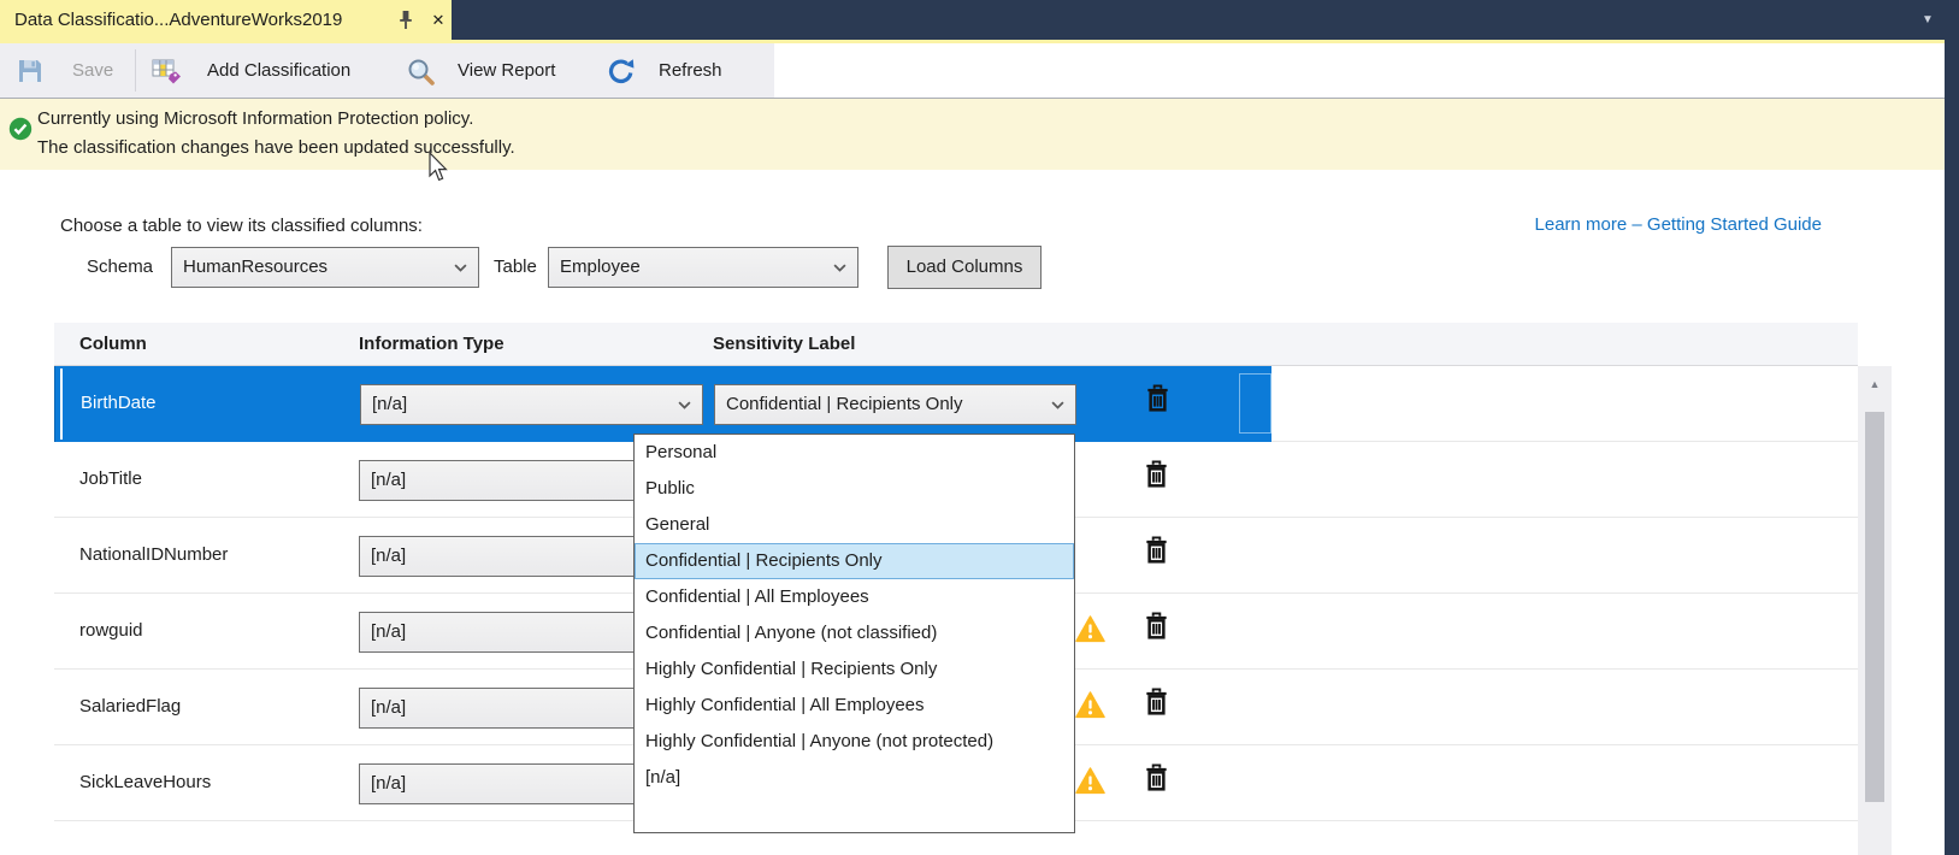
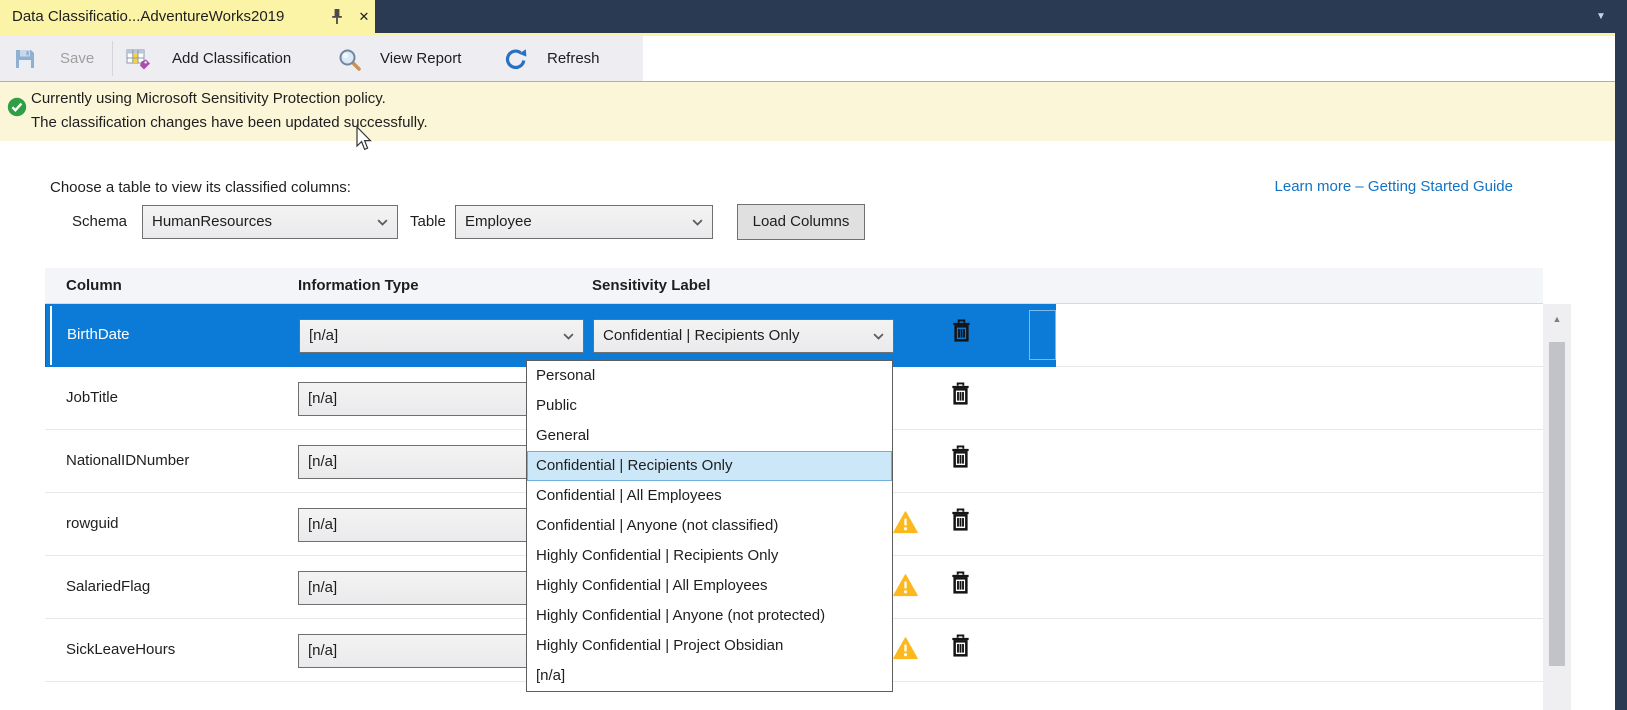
  Data Classificatio...AdventureWorks2019
  ✕
  ▼
  Save
  Add Classification
  View Report
  Refresh
- Currently using Microsoft Information Protection policy.
+ Currently using Microsoft Sensitivity Protection policy.
  The classification changes have been updated successfully.
  Choose a table to view its classified columns:
  Schema
  HumanResources
  Table
  Employee
  Load Columns
  Learn more – Getting Started Guide
  Column
  Information Type
  Sensitivity Label
  BirthDate
  [n/a]
  Confidential | Recipients Only
  JobTitle
  [n/a]
  NationalIDNumber
  [n/a]
  rowguid
  [n/a]
  SalariedFlag
  [n/a]
  SickLeaveHours
  [n/a]
  Personal
  Public
  General
  Confidential | Recipients Only
  Confidential | All Employees
  Confidential | Anyone (not classified)
  Highly Confidential | Recipients Only
  Highly Confidential | All Employees
  Highly Confidential | Anyone (not protected)
+ Highly Confidential | Project Obsidian
  [n/a]
  ▲
